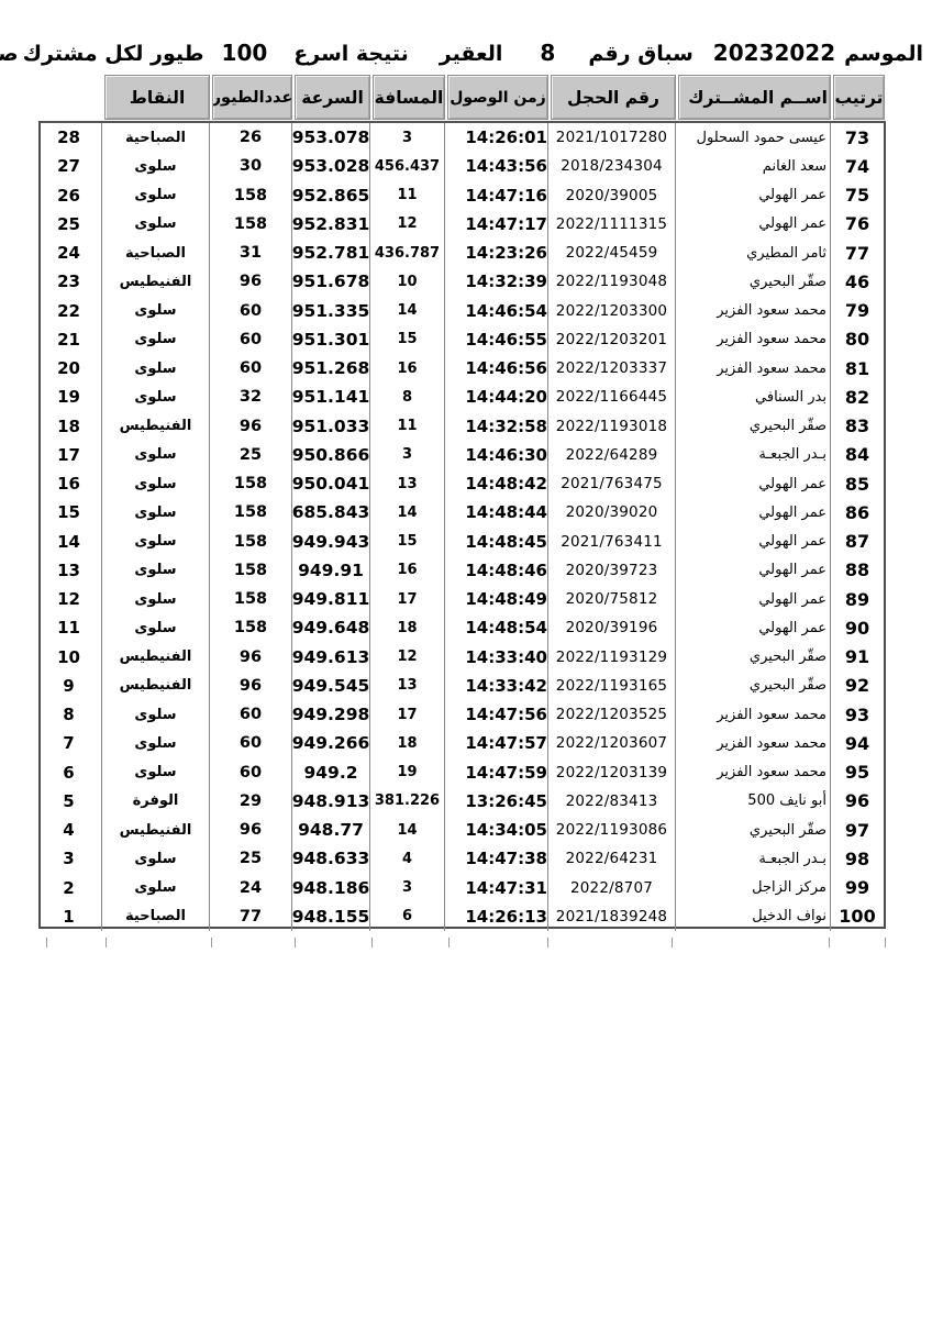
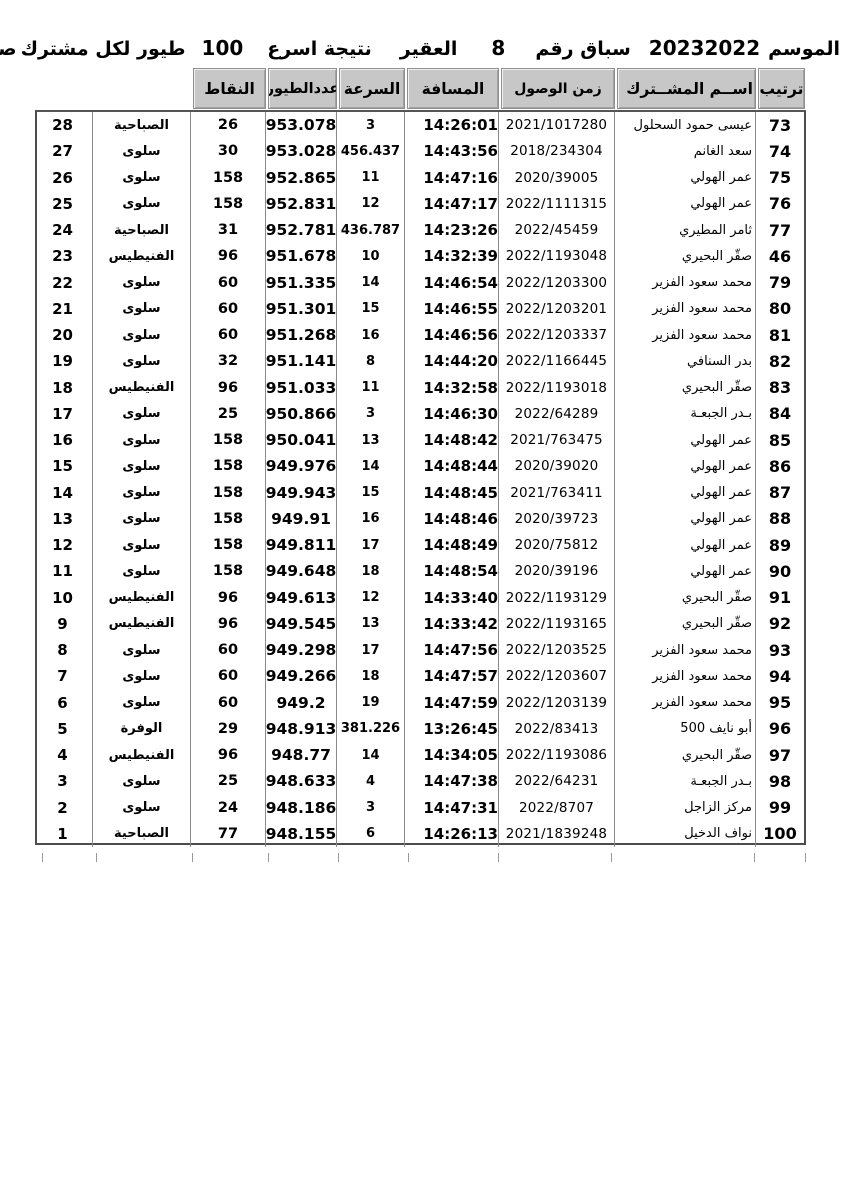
  الموسم
  20232022
  سباق رقم
  8
  العقير
  نتيجة اسرع
  100
  طيور لكل مشترك
  ترتيب
  اســم المشــترك
- رقم الحجل
  زمن الوصول
  المسافة
  السرعة
  عددالطيور
  النقاط
  73
  عيسى حمود السحلول
  2021/1017280
  14:26:01
  3
  953.078
  26
  الصباحية
  28
  74
  سعد الغانم
  2018/234304
  14:43:56
  456.437
  953.028
  30
  سلوى
  27
  75
  عمر الهولي
  2020/39005
  14:47:16
  11
  952.865
  158
  سلوى
  26
  76
  عمر الهولي
  2022/1111315
  14:47:17
  12
  952.831
  158
  سلوى
  25
  77
  ثامر المطيري
  2022/45459
  14:23:26
  436.787
  952.781
  31
  الصباحية
  24
  46
  صقّر البحيري
  2022/1193048
  14:32:39
  10
  951.678
  96
  الفنيطيس
  23
  79
  محمد سعود الفزير
  2022/1203300
  14:46:54
  14
  951.335
  60
  سلوى
  22
  80
  محمد سعود الفزير
  2022/1203201
  14:46:55
  15
  951.301
  60
  سلوى
  21
  81
  محمد سعود الفزير
  2022/1203337
  14:46:56
  16
  951.268
  60
  سلوى
  20
  82
  بدر السنافي
  2022/1166445
  14:44:20
  8
  951.141
  32
  سلوى
  19
  83
  صقّر البحيري
  2022/1193018
  14:32:58
  11
  951.033
  96
  الفنيطيس
  18
  84
  بـدر الجبعـة
  2022/64289
  14:46:30
  3
  950.866
  25
  سلوى
  17
  85
  عمر الهولي
  2021/763475
  14:48:42
  13
  950.041
  158
  سلوى
  16
  86
  عمر الهولي
  2020/39020
  14:48:44
  14
- 685.843
+ 949.976
  158
  سلوى
  15
  87
  عمر الهولي
  2021/763411
  14:48:45
  15
  949.943
  158
  سلوى
  14
  88
  عمر الهولي
  2020/39723
  14:48:46
  16
  949.91
  158
  سلوى
  13
  89
  عمر الهولي
  2020/75812
  14:48:49
  17
  949.811
  158
  سلوى
  12
  90
  عمر الهولي
  2020/39196
  14:48:54
  18
  949.648
  158
  سلوى
  11
  91
  صقّر البحيري
  2022/1193129
  14:33:40
  12
  949.613
  96
  الفنيطيس
  10
  92
  صقّر البحيري
  2022/1193165
  14:33:42
  13
  949.545
  96
  الفنيطيس
  9
  93
  محمد سعود الفزير
  2022/1203525
  14:47:56
  17
  949.298
  60
  سلوى
  8
  94
  محمد سعود الفزير
  2022/1203607
  14:47:57
  18
  949.266
  60
  سلوى
  7
  95
  محمد سعود الفزير
  2022/1203139
  14:47:59
  19
  949.2
  60
  سلوى
  6
  96
  أبو نايف 500
  2022/83413
  13:26:45
  381.226
  948.913
  29
  الوفرة
  5
  97
  صقّر البحيري
  2022/1193086
  14:34:05
  14
  948.77
  96
  الفنيطيس
  4
  98
  بـدر الجبعـة
  2022/64231
  14:47:38
  4
  948.633
  25
  سلوى
  3
  99
  مركز الزاجل
  2022/8707
  14:47:31
  3
  948.186
  24
  سلوى
  2
  100
  نواف الدخيل
  2021/1839248
  14:26:13
  6
  948.155
  77
  الصباحية
  1
